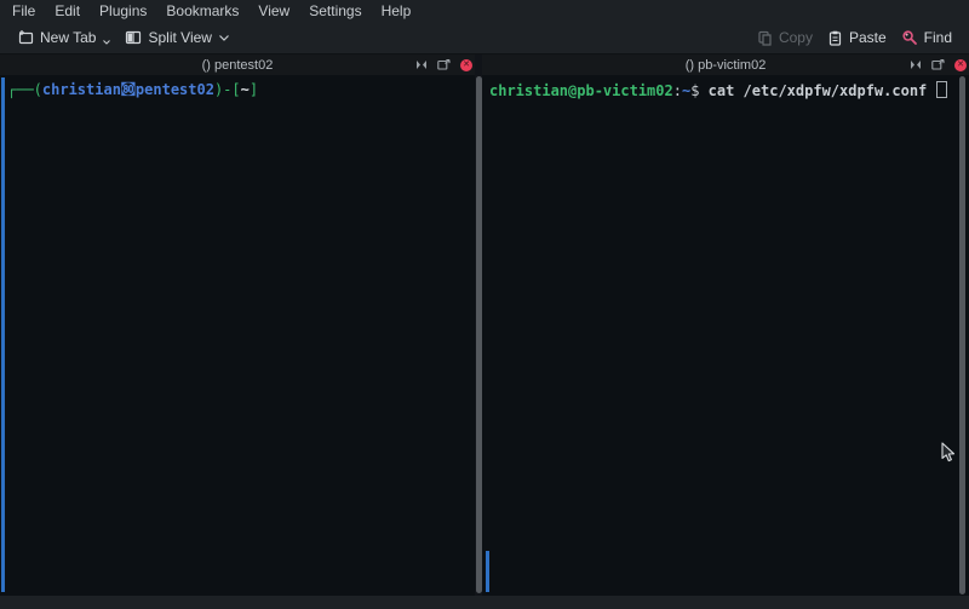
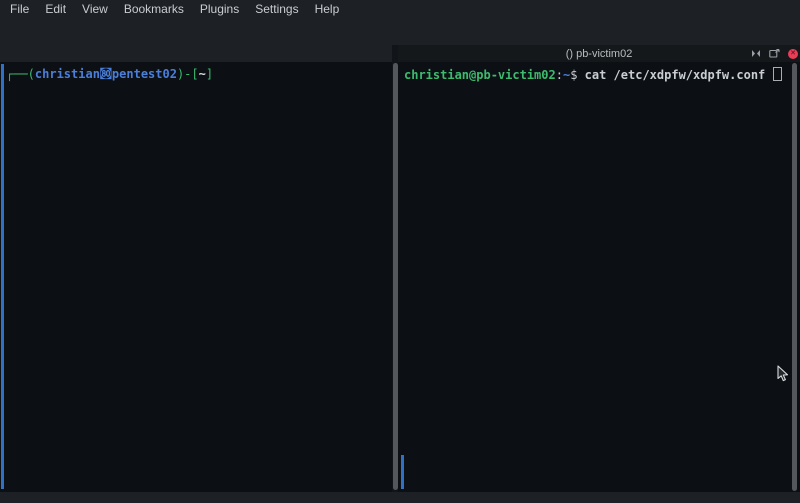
  File
  Edit
- Plugins
+ View
  Bookmarks
- View
+ Plugins
  Settings
  Help
- New Tab
- Split View
- Copy
- Paste
- Find
- () pentest02
  ┌──(christian㉏pentest02)-[~]
  () pb-victim02
  christian@pb-victim02:~$ cat /etc/xdpfw/xdpfw.conf
